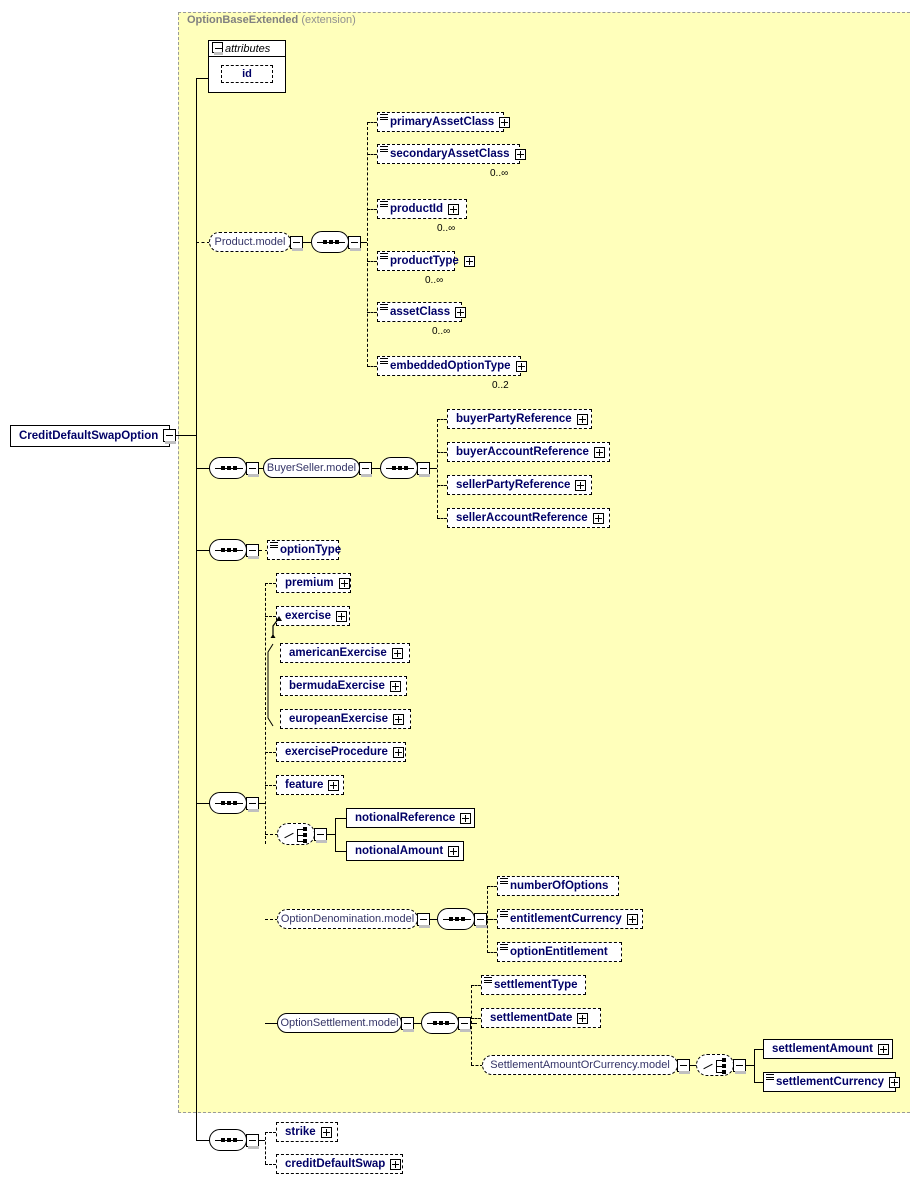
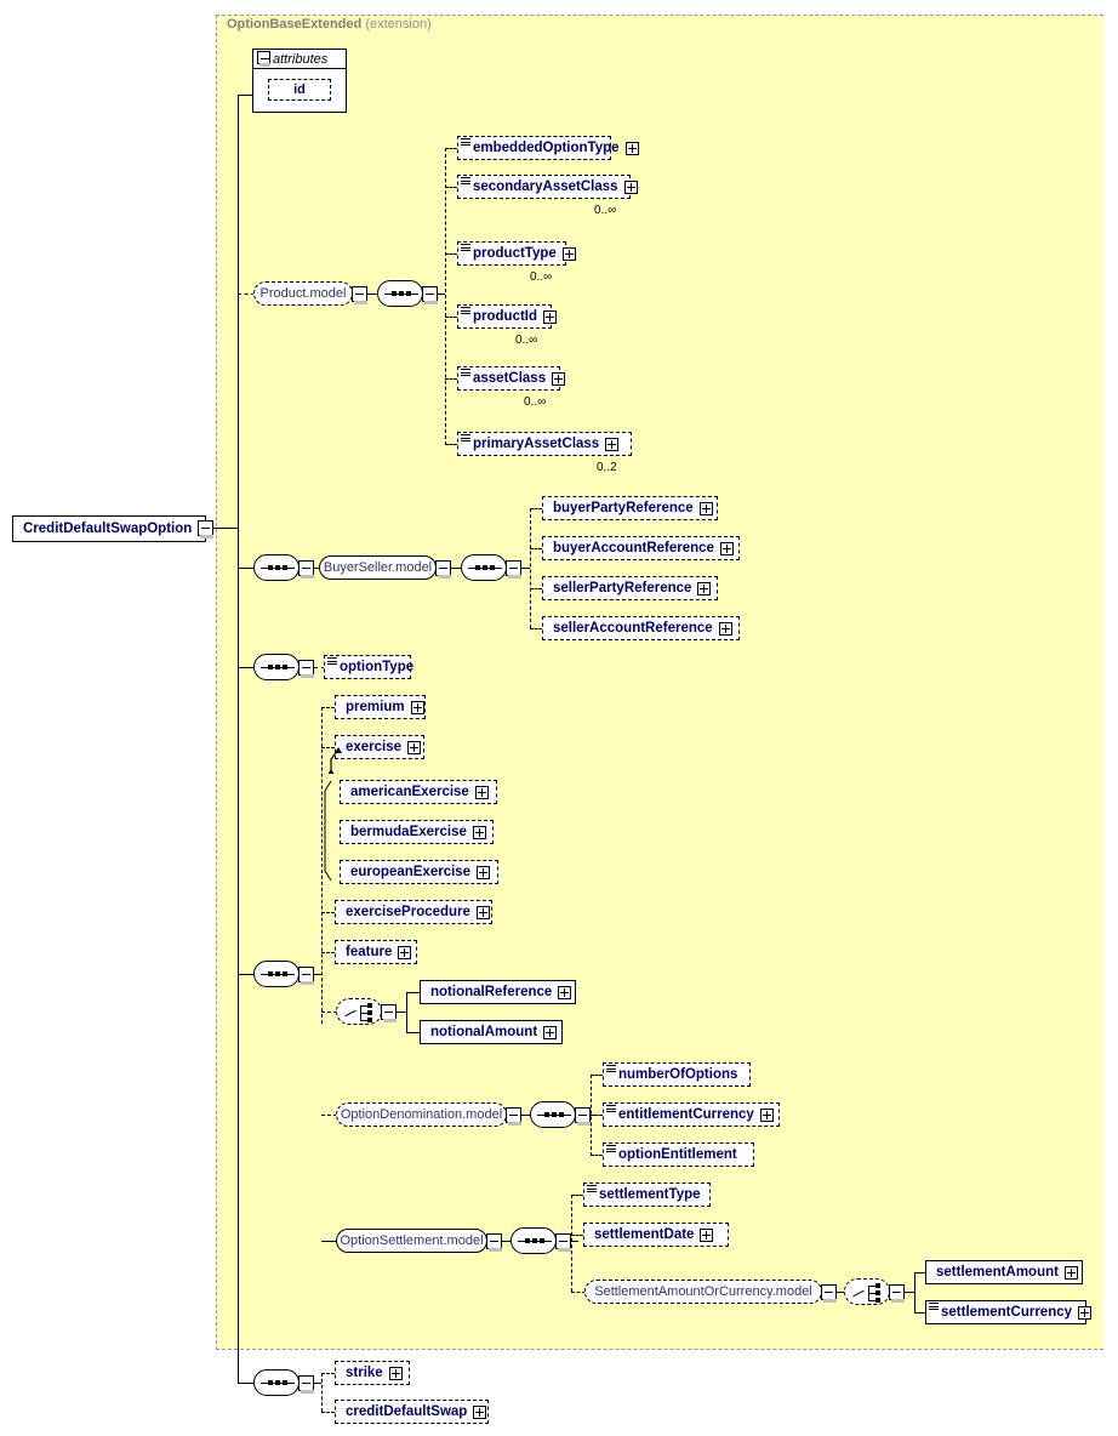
  OptionBaseExtended (extension)
  CreditDefaultSwapOption
  attributes
  id
  Product.model
- primaryAssetClass
+ embeddedOptionType
  secondaryAssetClass
  0..∞
- productId
+ productType
  0..∞
- productType
+ productId
  0..∞
  assetClass
  0..∞
- embeddedOptionType
+ primaryAssetClass
  0..2
  BuyerSeller.model
  buyerPartyReference
  buyerAccountReference
  sellerPartyReference
  sellerAccountReference
  optionType
  premium
  exercise
  americanExercise
  bermudaExercise
  europeanExercise
  exerciseProcedure
  feature
  notionalReference
  notionalAmount
  OptionDenomination.model
  numberOfOptions
  entitlementCurrency
  optionEntitlement
  OptionSettlement.model
  settlementType
  settlementDate
  SettlementAmountOrCurrency.model
  settlementAmount
  settlementCurrency
  strike
  creditDefaultSwap
